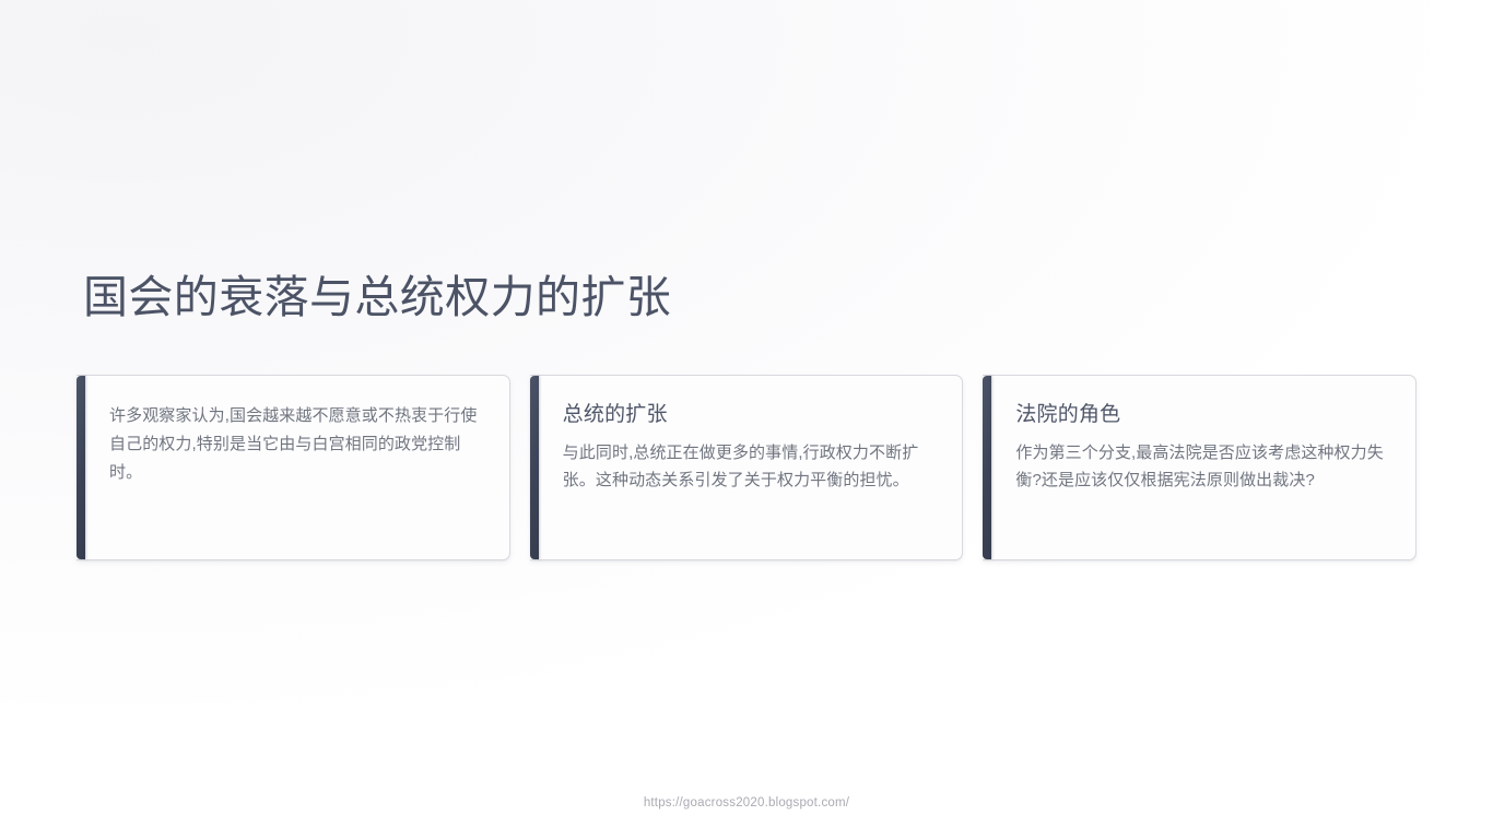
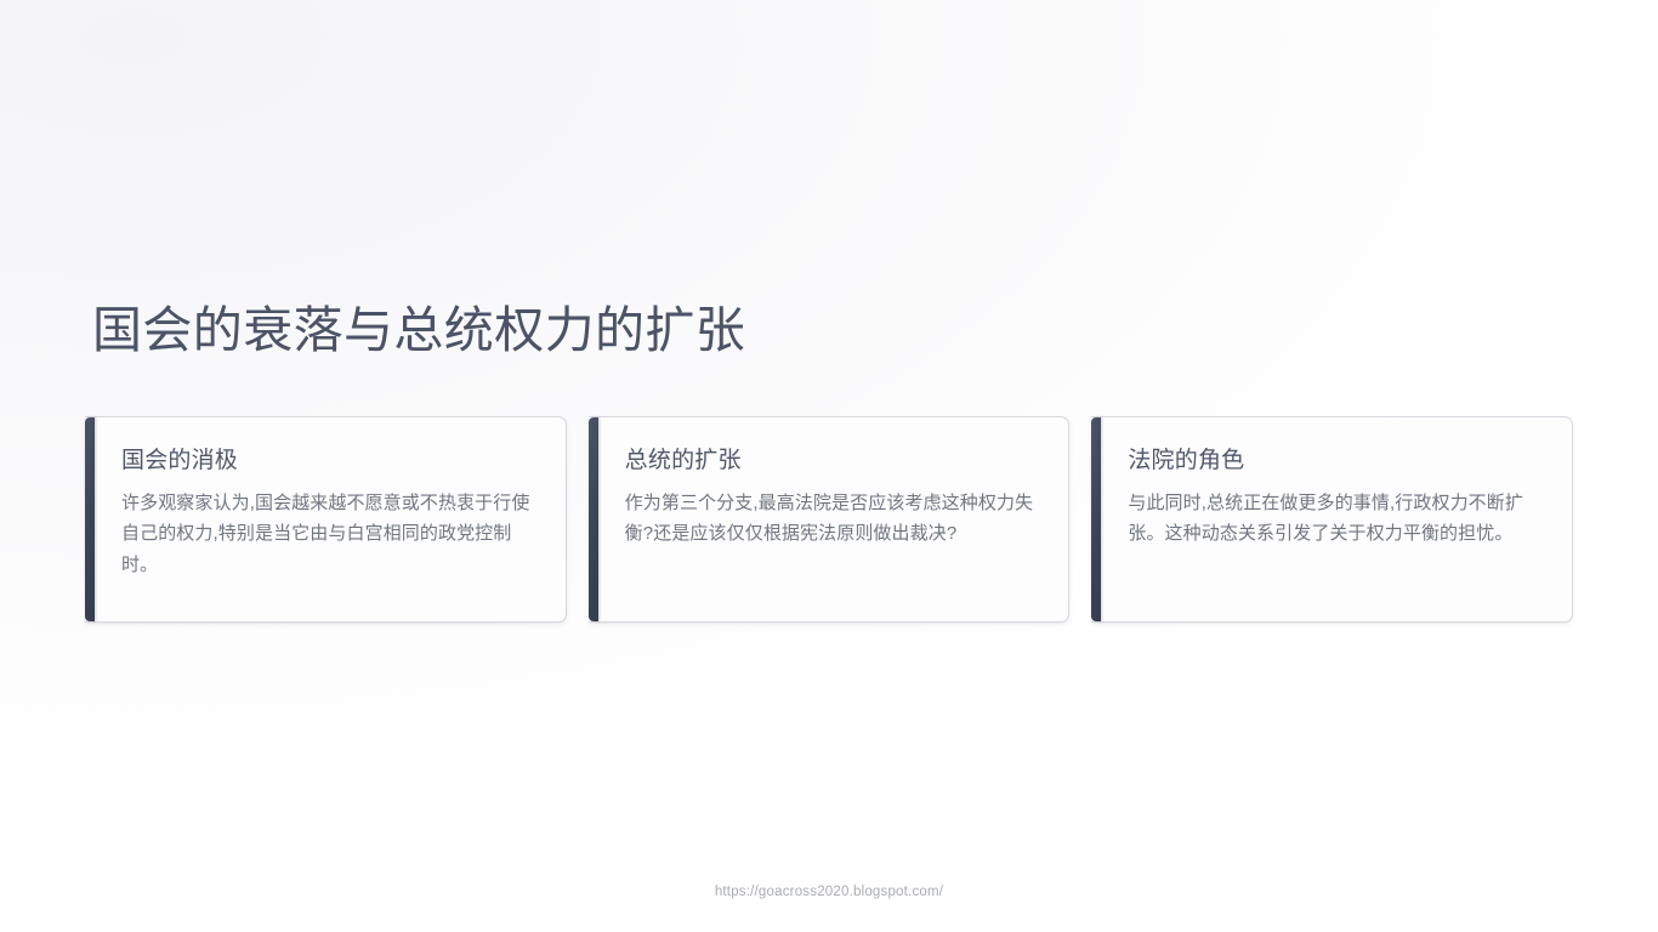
  国会的衰落与总统权力的扩张
+ 国会的消极
  许多观察家认为,国会越来越不愿意或不热衷于行使自己的权力,特别是当它由与白宫相同的政党控制时。
  总统的扩张
- 与此同时,总统正在做更多的事情,行政权力不断扩张。这种动态关系引发了关于权力平衡的担忧。
+ 作为第三个分支,最高法院是否应该考虑这种权力失衡?还是应该仅仅根据宪法原则做出裁决?
  法院的角色
- 作为第三个分支,最高法院是否应该考虑这种权力失衡?还是应该仅仅根据宪法原则做出裁决?
+ 与此同时,总统正在做更多的事情,行政权力不断扩张。这种动态关系引发了关于权力平衡的担忧。
  https://goacross2020.blogspot.com/
